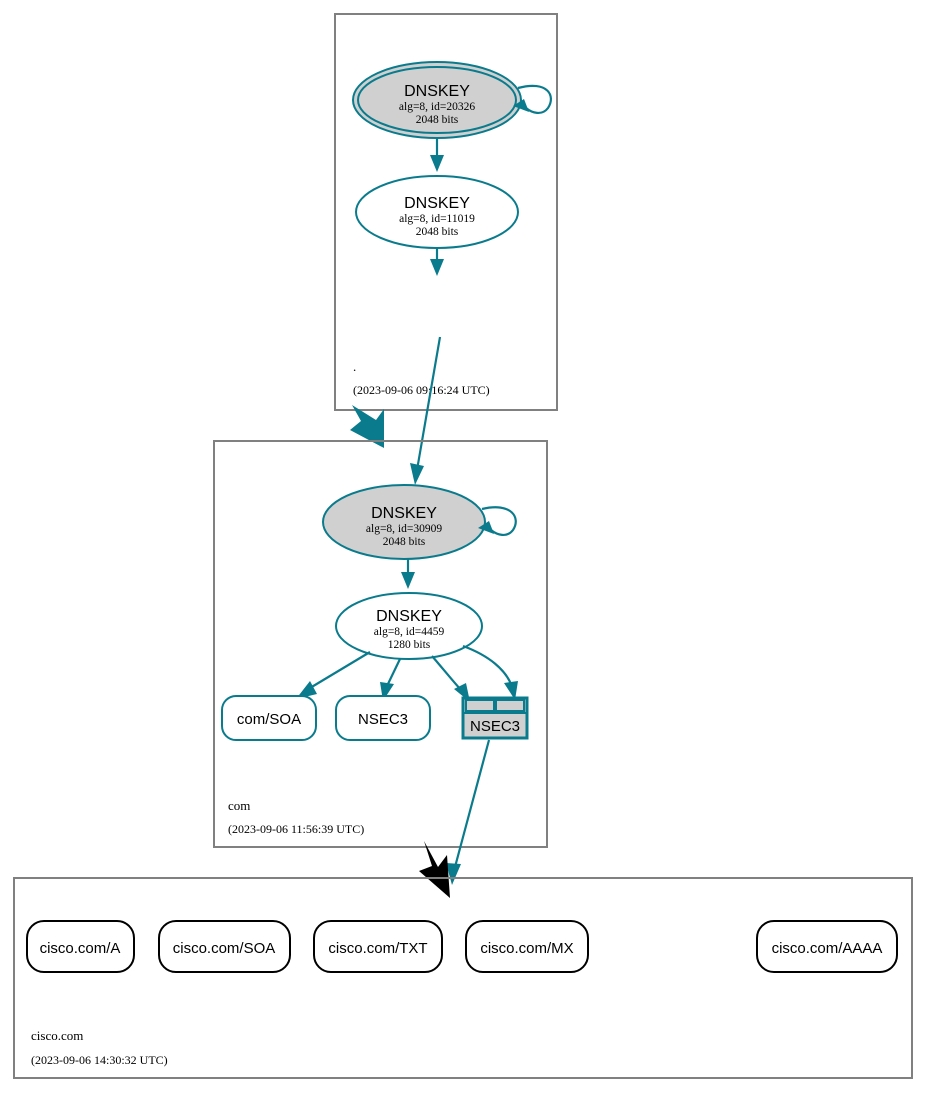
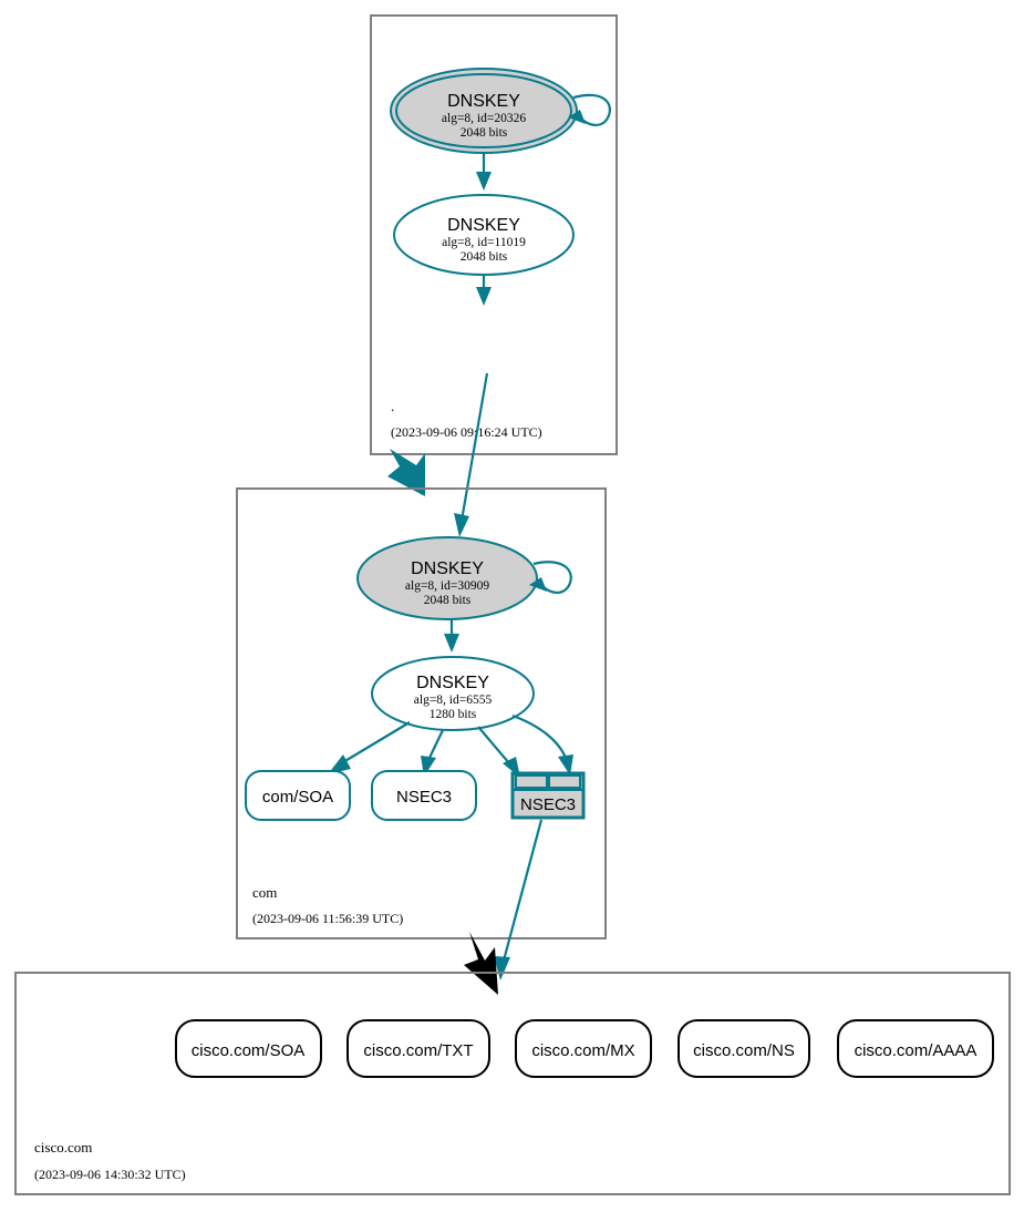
  DNSKEY
  alg=8, id=20326
  2048 bits
  DNSKEY
  alg=8, id=11019
  2048 bits
  .
  (2023-09-06 09:16:24 UTC)
  DNSKEY
  alg=8, id=30909
  2048 bits
  DNSKEY
- alg=8, id=4459
+ alg=8, id=6555
  1280 bits
  com/SOA
  NSEC3
  NSEC3
  com
  (2023-09-06 11:56:39 UTC)
- cisco.com/A
  cisco.com/SOA
  cisco.com/TXT
  cisco.com/MX
+ cisco.com/NS
  cisco.com/AAAA
  cisco.com
  (2023-09-06 14:30:32 UTC)
